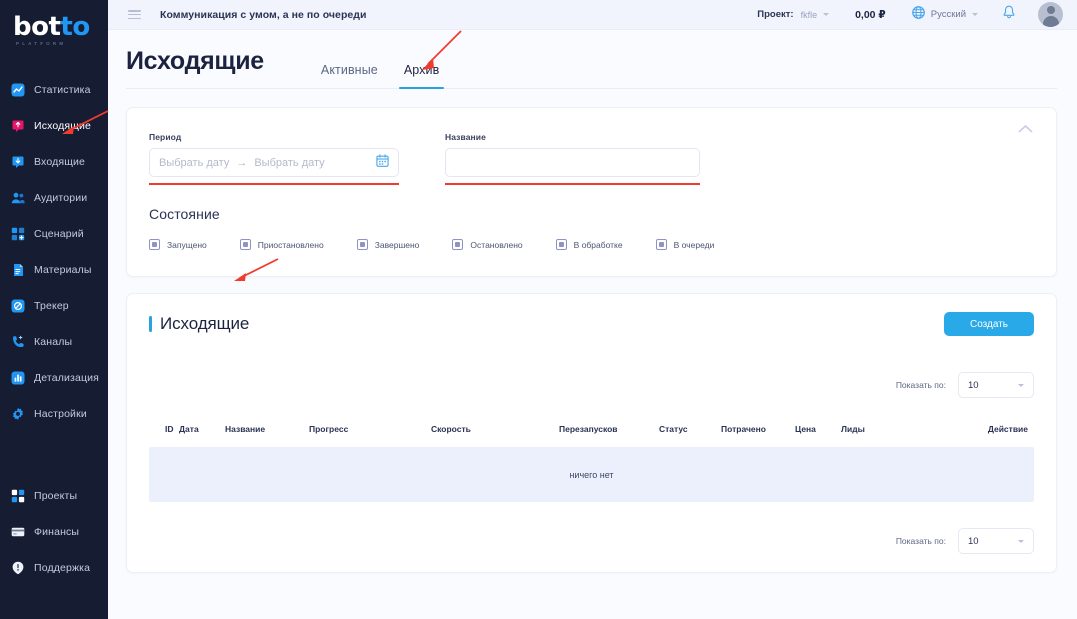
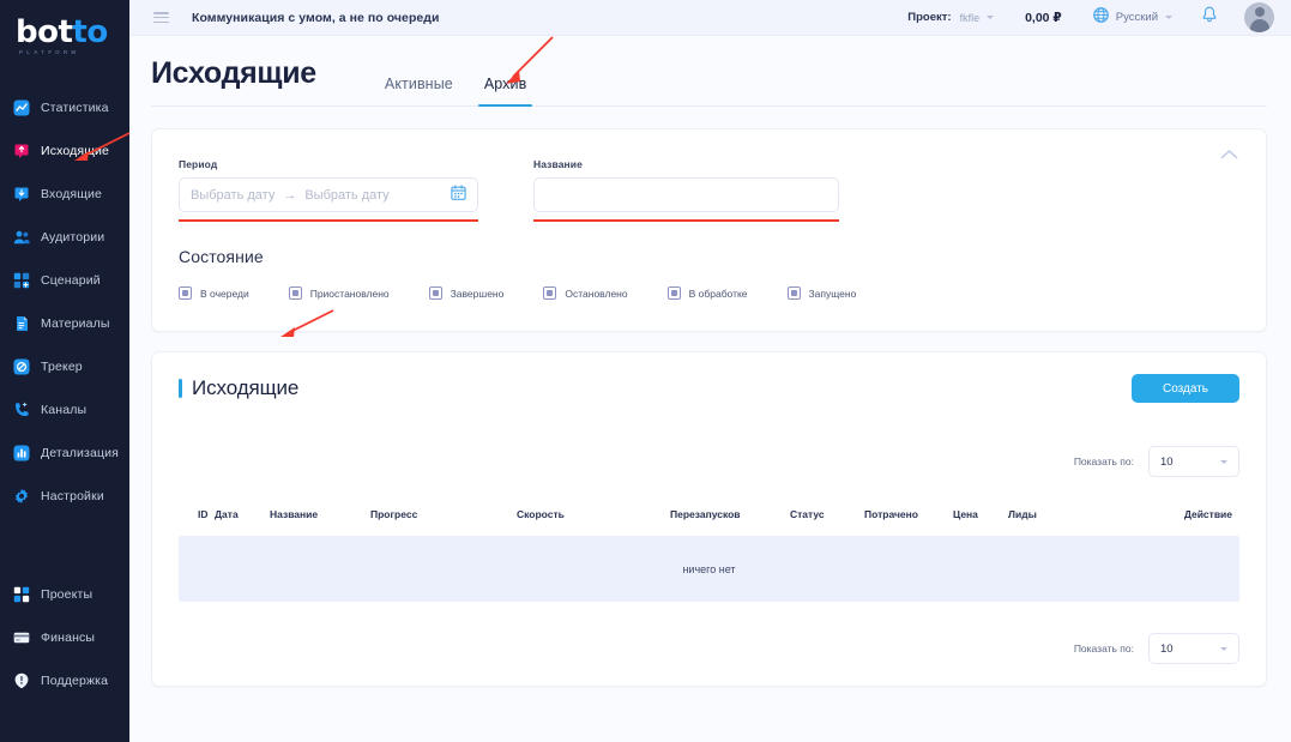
  botto
  Статистика
  Исходящие
  Входящие
  Аудитории
  Сценарий
  Материалы
  Трекер
  Каналы
  Детализация
  Настройки
  Проекты
  Финансы
  Поддержка
  Коммуникация с умом, а не по очереди
  Проект:
  fkfle
  0,00 ₽
  Русский
  Исходящие
  Активные
  Архив
  Период
  Выбрать дату
  →
  Выбрать дату
  Название
  Состояние
- Запущено
+ В очереди
  Приостановлено
  Завершено
  Остановлено
  В обработке
- В очереди
+ Запущено
  Исходящие
  Создать
  Показать по:
  10
  ID	Дата	Название	Прогресс	Скорость	Перезапусков	Статус	Потрачено	Цена	Лиды	Действие
  ничего нет
  Показать по:
  10
